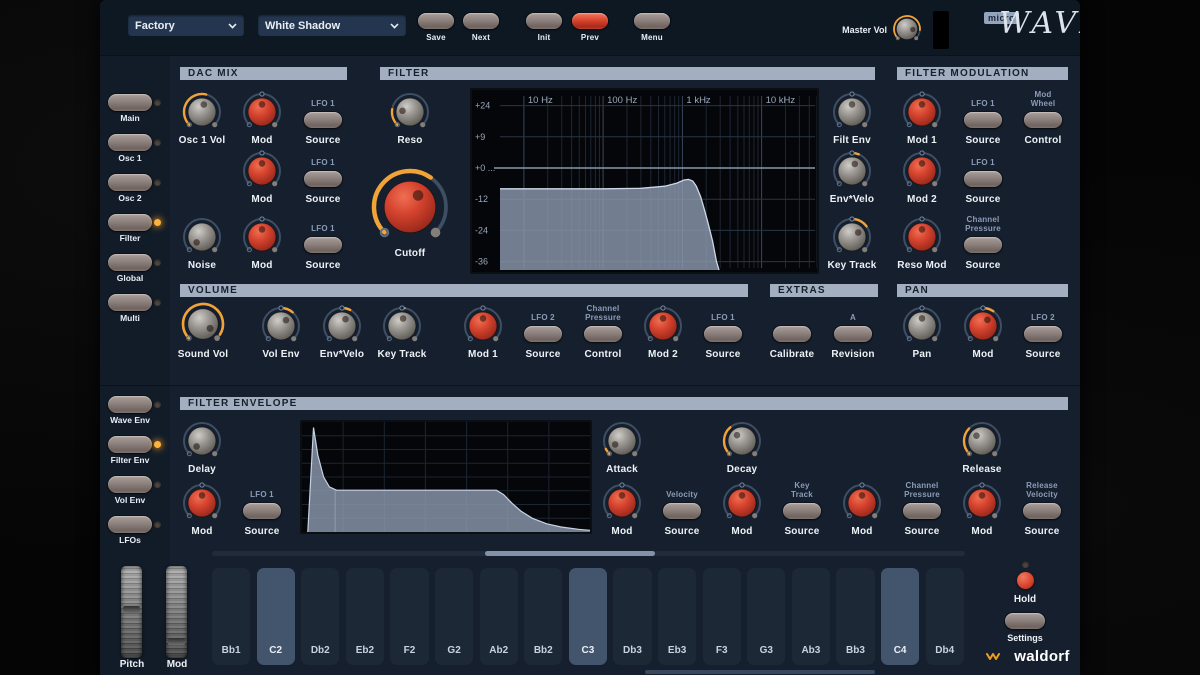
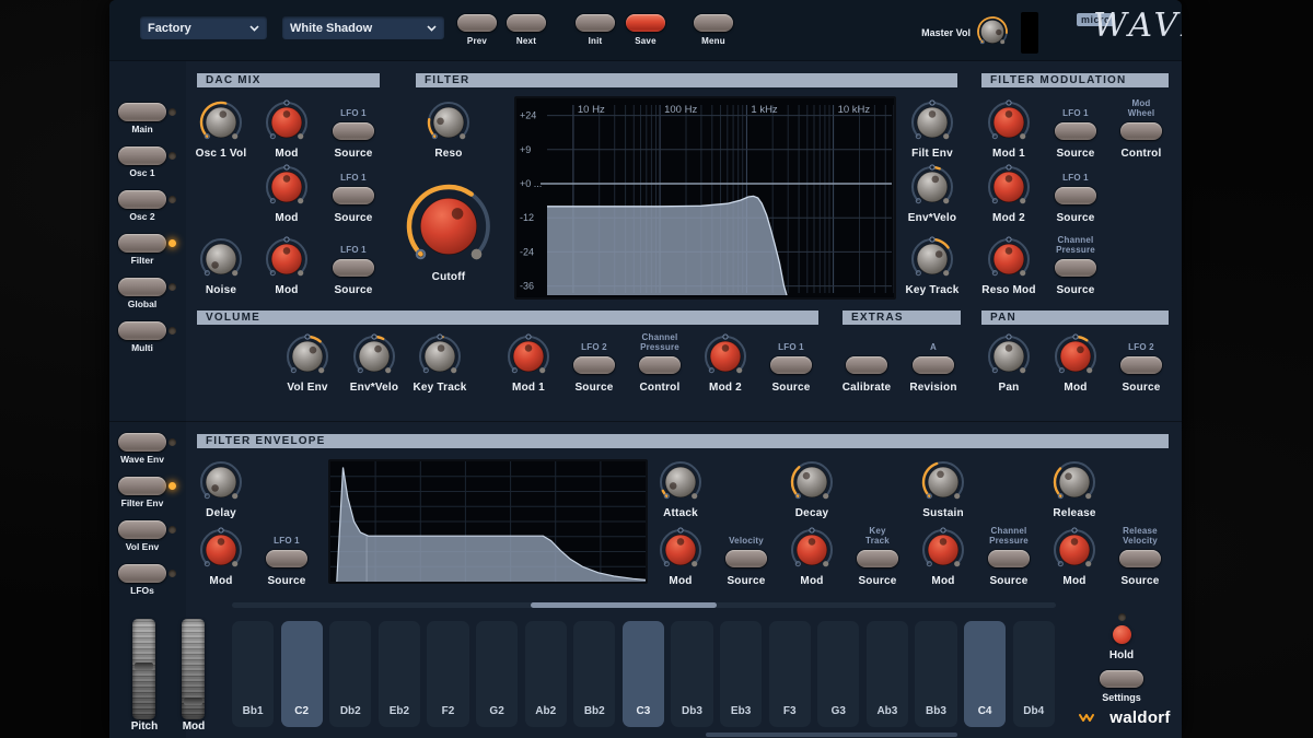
  Factory
  White Shadow
- Save
+ Prev
  Next
  Init
- Prev
+ Save
  Menu
  Master Vol
  micro
  WAV
  DAC MIX
  FILTER
  FILTER MODULATION
  VOLUME
  EXTRAS
  PAN
  FILTER ENVELOPE
  +24
  +9
  +0 ...
  -12
  -24
  -36
  10 Hz
  100 Hz
  1 kHz
  10 kHz
  Pitch
  Mod
  Bb1
  C2
  Db2
  Eb2
  F2
  G2
  Ab2
  Bb2
  C3
  Db3
  Eb3
  F3
  G3
  Ab3
  Bb3
  C4
  Db4
  Hold
  Settings
  waldorf
  Main
  Osc 1
  Osc 2
  Filter
  Global
  Multi
  Wave Env
  Filter Env
  Vol Env
  LFOs
  Osc 1 Vol
  Mod
  LFO 1
  Source
  Mod
  LFO 1
  Source
  Noise
  Mod
  LFO 1
  Source
  Mod 1
  LFO 1
  Source
  Mod
  Wheel
  Control
  Mod 2
  LFO 1
  Source
  Reso Mod
  Channel
  Pressure
  Source
  Reso
  Cutoff
  Filt Env
  Env*Velo
  Key Track
- Sound Vol
  Vol Env
  Env*Velo
  Key Track
  Mod 1
  LFO 2
  Source
  Channel
  Pressure
  Control
  Mod 2
  LFO 1
  Source
  Calibrate
  A
  Revision
  Pan
  Mod
  LFO 2
  Source
  Delay
  Mod
  LFO 1
  Source
  Attack
  Mod
  Velocity
  Source
  Decay
  Mod
  Key
  Track
  Source
+ Sustain
  Mod
  Channel
  Pressure
  Source
  Release
  Mod
  Release
  Velocity
  Source
